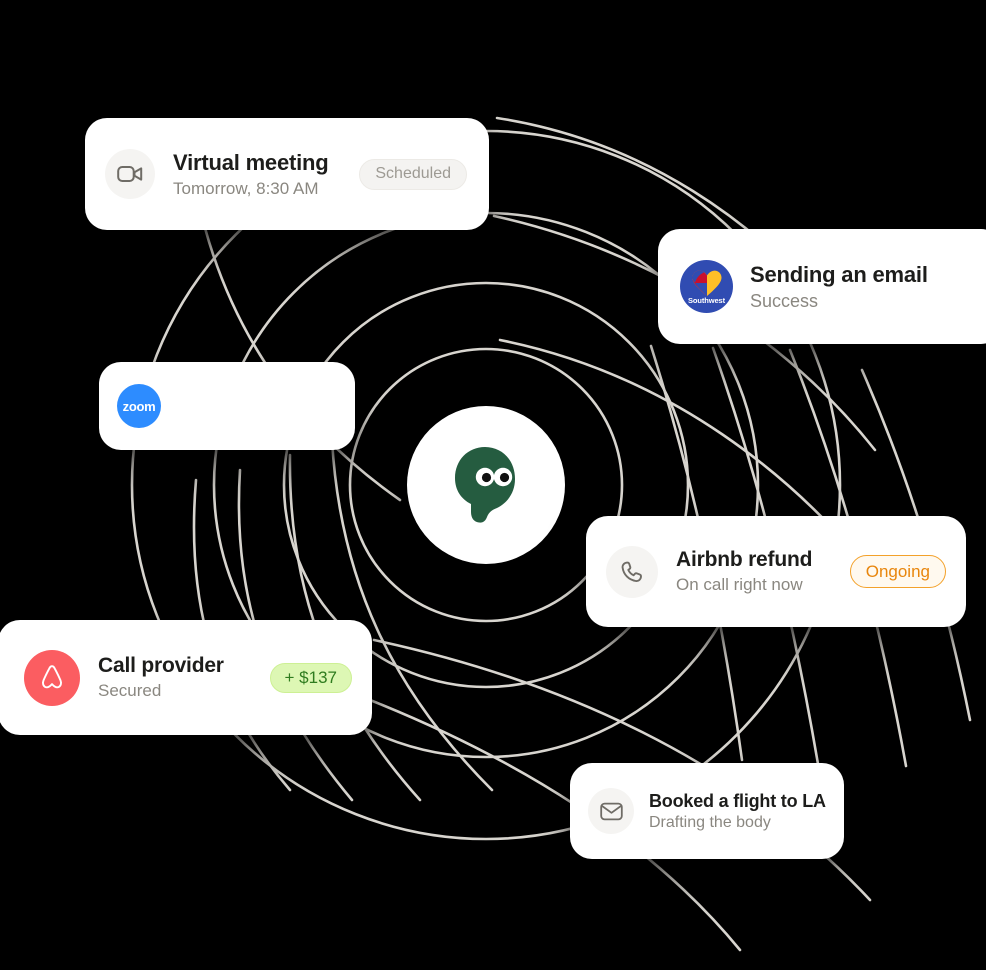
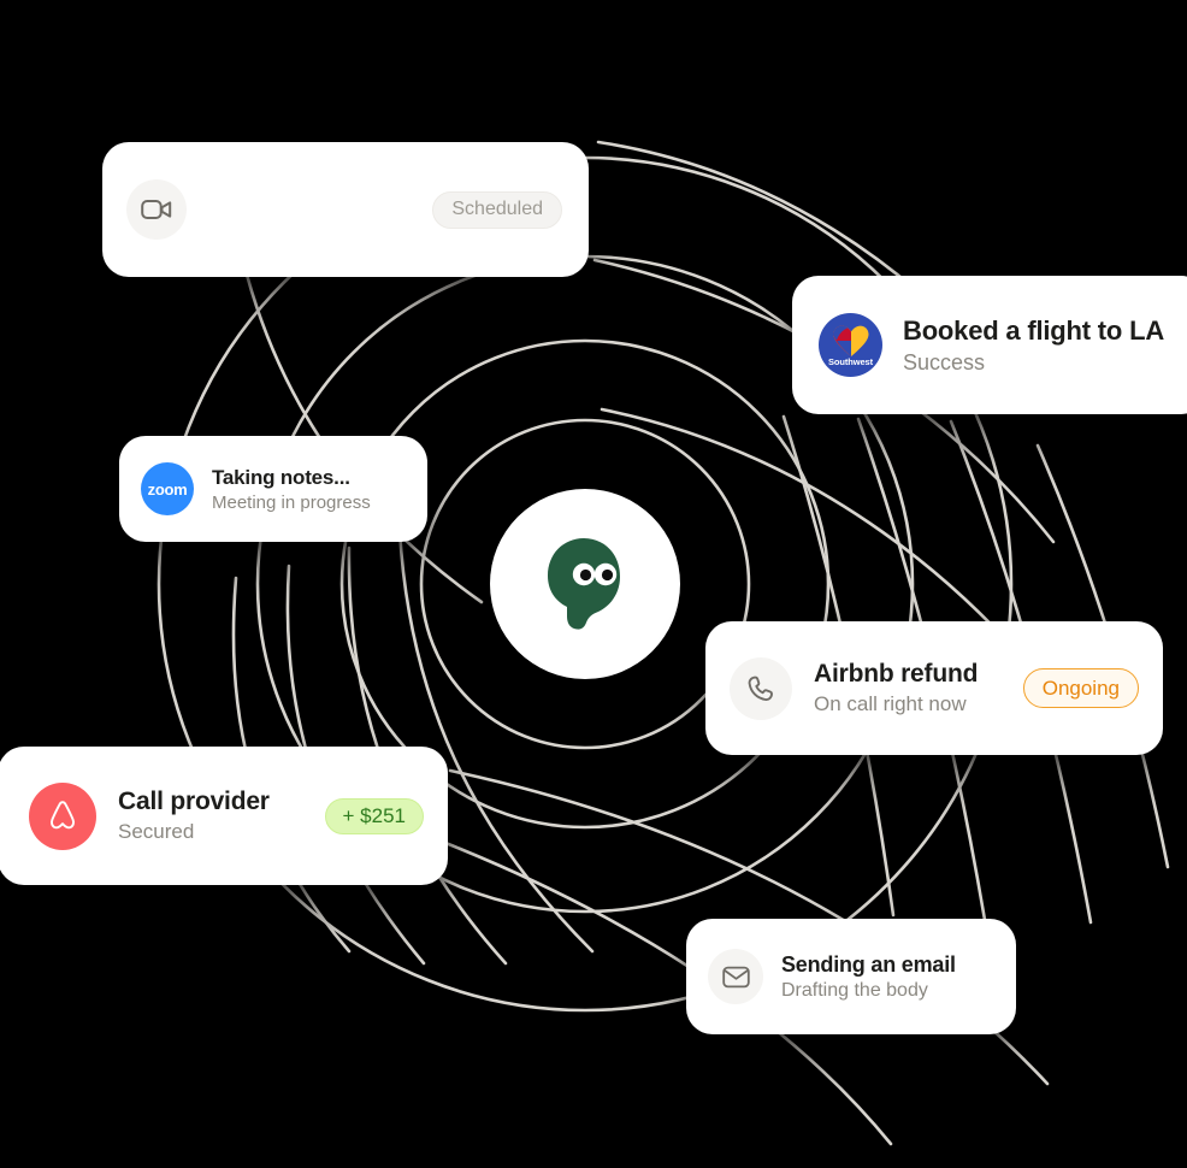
- Virtual meeting
- Tomorrow, 8:30 AM
  Scheduled
  Southwest
- Sending an email
+ Booked a flight to LA
  Success
  zoom
+ Taking notes...
+ Meeting in progress
  Airbnb refund
  On call right now
  Ongoing
  Call provider
  Secured
- + $137
+ + $251
- Booked a flight to LA
+ Sending an email
  Drafting the body
